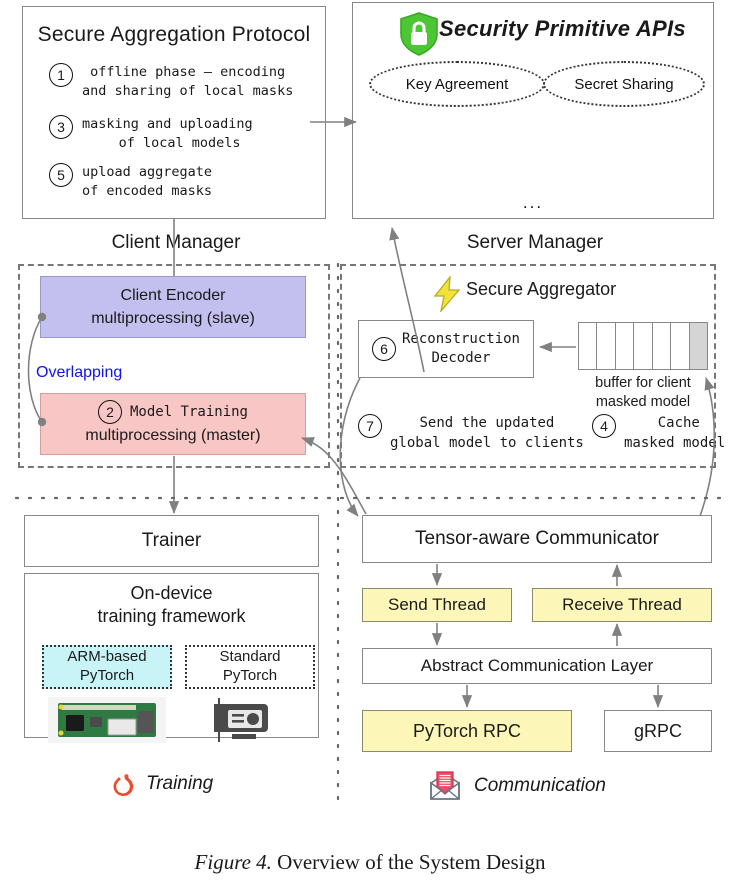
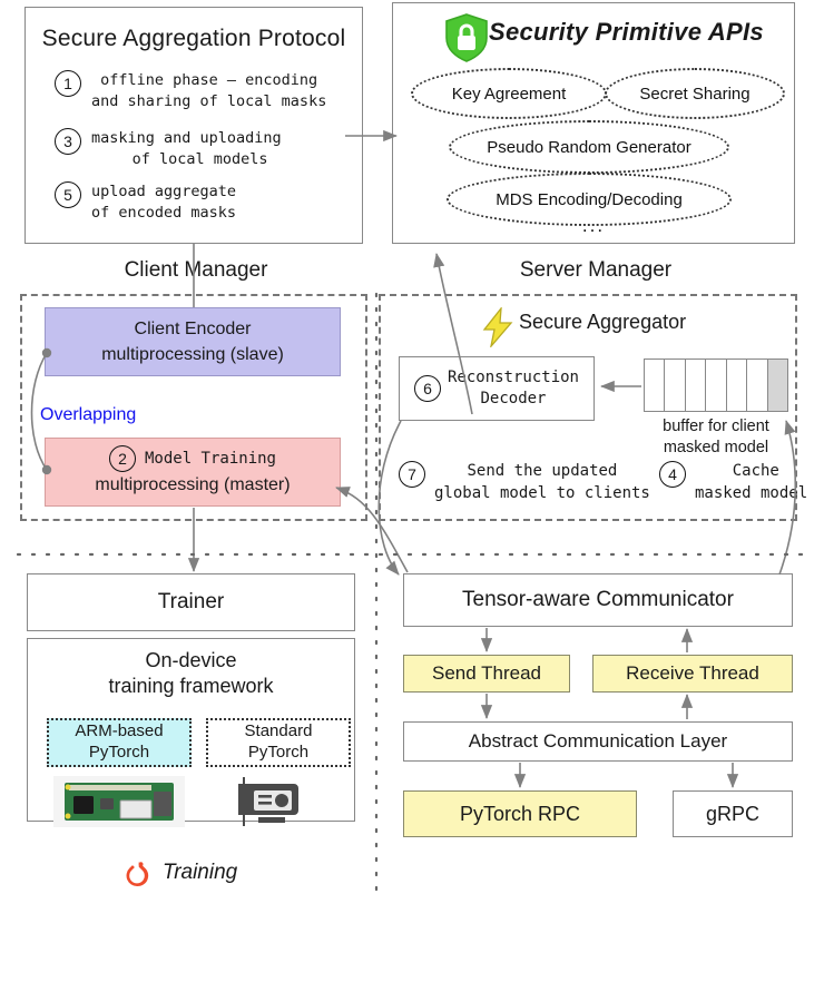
  Secure Aggregation Protocol
  1
  offline phase – encoding
  and sharing of local masks
  3
  masking and uploading
  of local models
  5
  upload aggregate
  of encoded masks
  Security Primitive APIs
  Key Agreement
  Secret Sharing
+ Pseudo Random Generator
+ MDS Encoding/Decoding
  ...
  Clientanager
  Server Manager
  Client Encoder
  multiprocessing (slave)
  Overlapping
  2
  Model Training
  multiprocessing (master)
  Secure Aggregator
  6
  Reconstruction
  Decoder
  buffer for client
  masked model
  7
  Send the updated
  global model to clients
  4
  Cache
  masked model
  Trainer
  On-device
  training framework
  ARM-based
  PyTorch
  Standard
  PyTorch
  Training
  Tensor-aware Communicator
  Send Thread
  Receive Thread
  Abstract Communication Layer
  PyTorch RPC
  gRPC
- Communication
- Figure 4. Overview of the System Design
